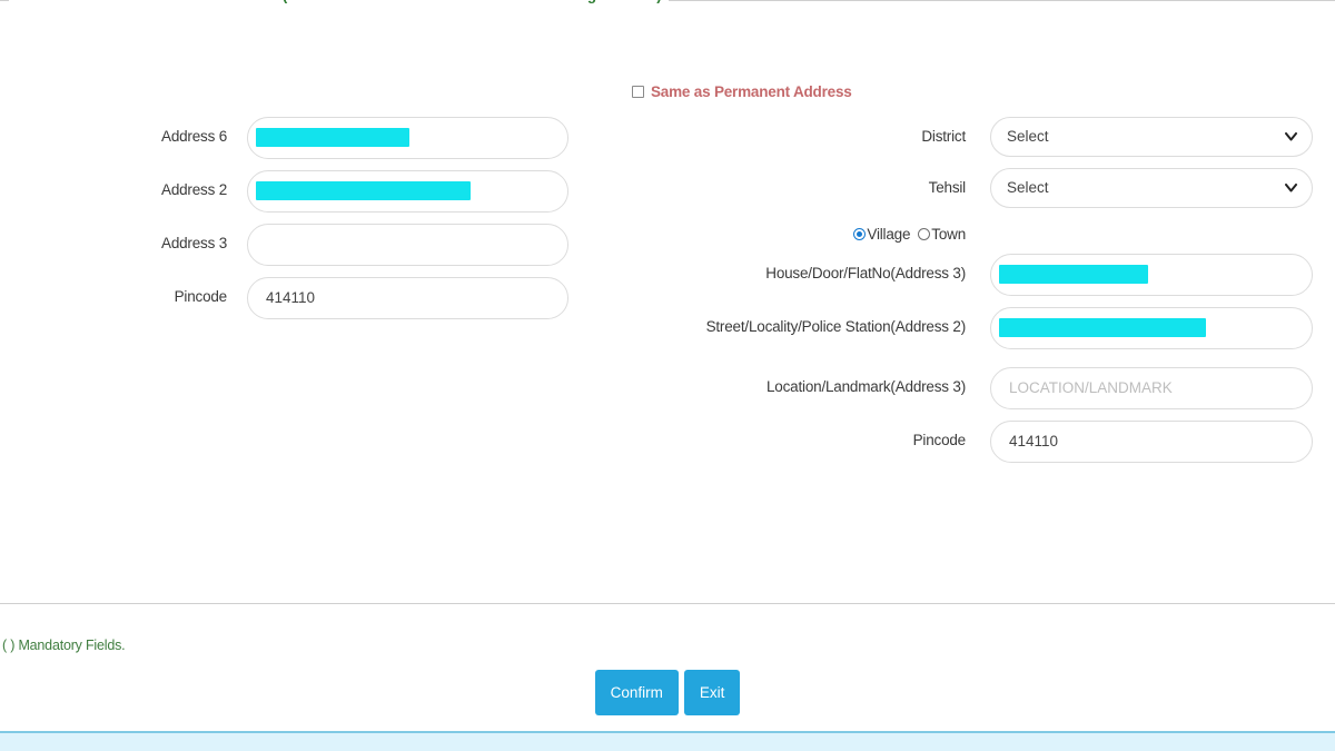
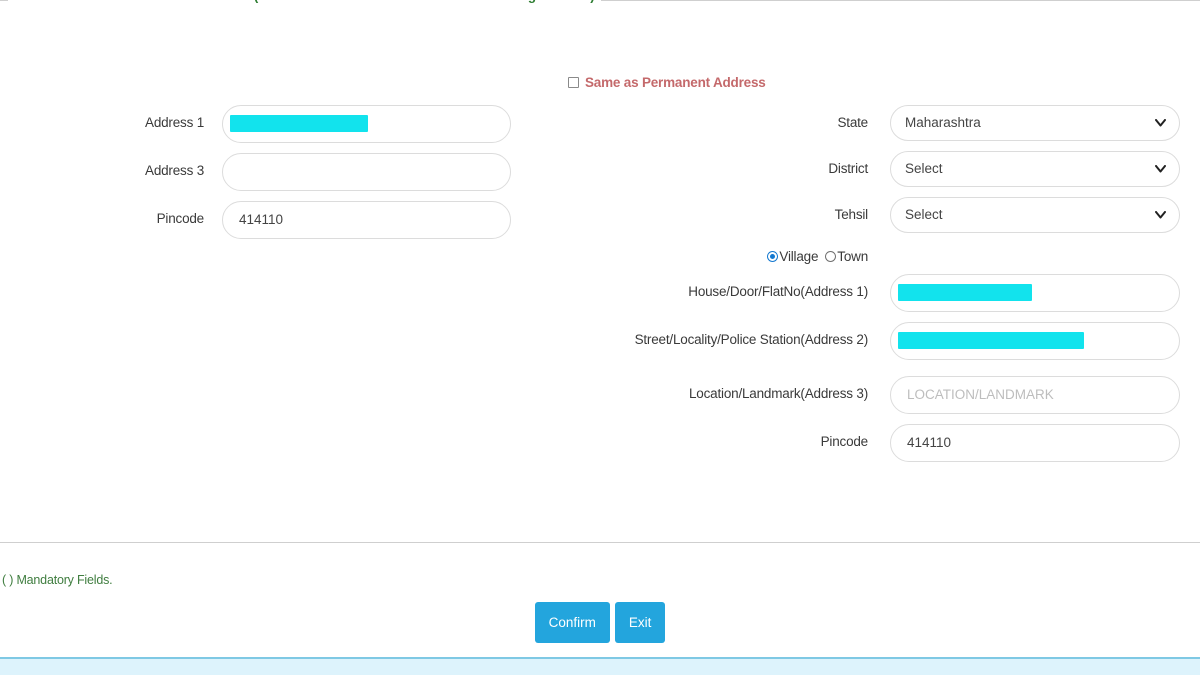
  Same as Permanent Address
- Address 6
+ Address 1
- Address 2
  Address 3
  Pincode
  414110
+ State
+ Maharashtra
  District
  Select
  Tehsil
  Select
  Village
  Town
- House/Door/FlatNo(Address 3)
+ House/Door/FlatNo(Address 1)
  Street/Locality/Police Station(Address 2)
  Location/Landmark(Address 3)
  LOCATION/LANDMARK
  Pincode
  414110
  ( ) Mandatory Fields.
  Confirm
  Exit
